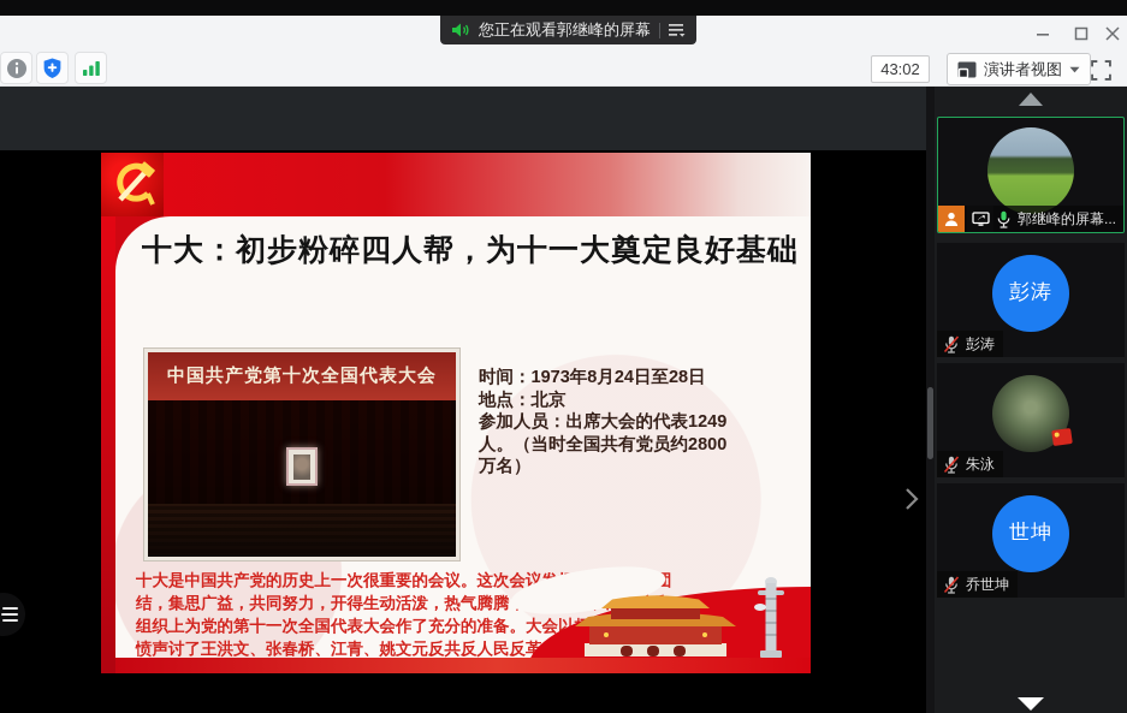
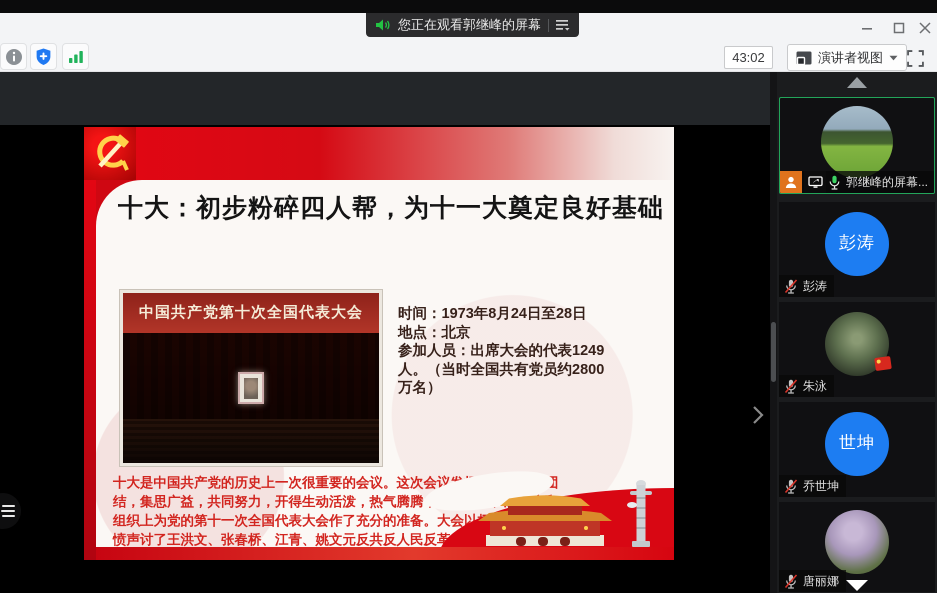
  您正在观看郭继峰的屏幕
  43:02
  演讲者视图
  十大：初步粉碎四人帮，为十一大奠定良好基础
  中国共产党第十次全国代表大会
  时间：1973年8月24日至28日
  地点：北京
  参加人员：出席大会的代表1249
  人。（当时全国共有党员约2800
  万名）
  十大是中国共产党的历史上一次很重要的会议。这次会议
  组织上为党的第十一次全国代表大会作了充分的准备。大会以
  愤声讨了王洪文、张春桥、江青、姚文元反共反人民反革
  郭继峰的屏幕...
  彭涛
  彭涛
  朱泳
  世坤
  乔世坤
+ 唐丽娜
